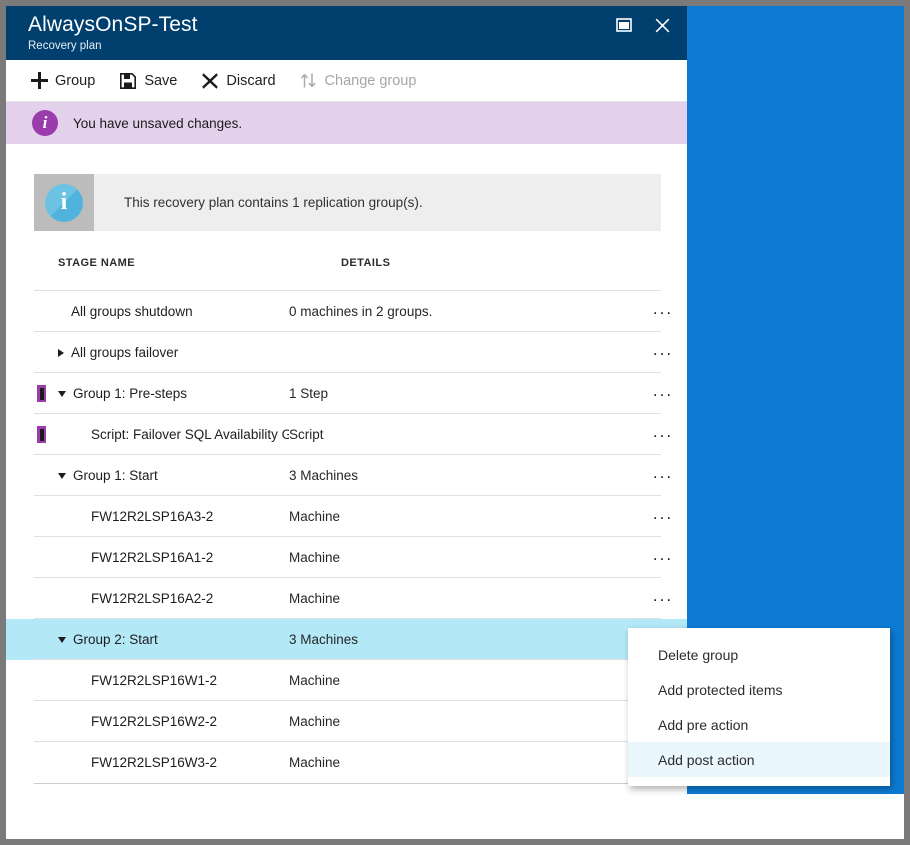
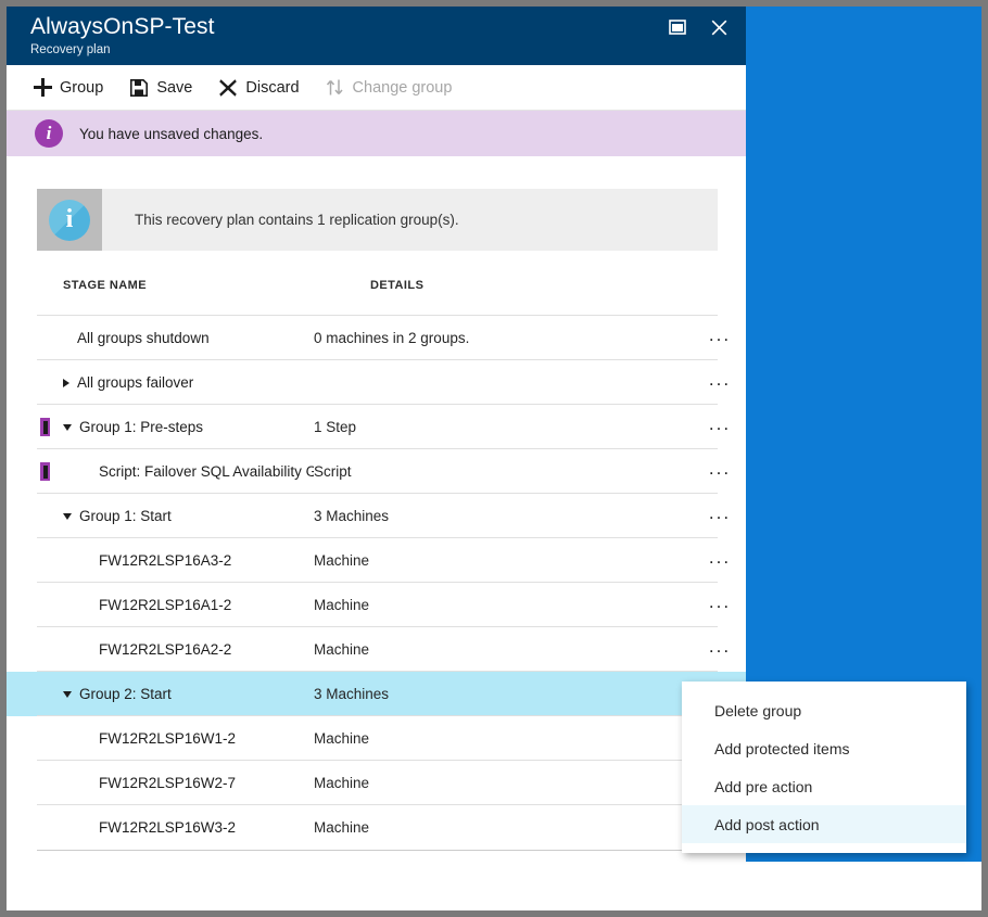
  AlwaysOnSP-Test
  Recovery plan
  Group
  Save
  Discard
  Change group
  i
  You have unsaved changes.
  i
  This recovery plan contains 1 replication group(s).
  STAGE NAME
  DETAILS
  All groups shutdown
  0 machines in 2 groups.
  ...
  All groups failover
  ...
  Group 1: Pre-steps
  1 Step
  ...
  Script: Failover SQL Availability G
  Script
  ...
  Group 1: Start
  3 Machines
  ...
  FW12R2LSP16A3-2
  Machine
  ...
  FW12R2LSP16A1-2
  Machine
  ...
  FW12R2LSP16A2-2
  Machine
  ...
  Group 2: Start
  3 Machines
  FW12R2LSP16W1-2
  Machine
- FW12R2LSP16W2-2
+ FW12R2LSP16W2-7
  Machine
  FW12R2LSP16W3-2
  Machine
  Delete group
  Add protected items
  Add pre action
  Add post action
